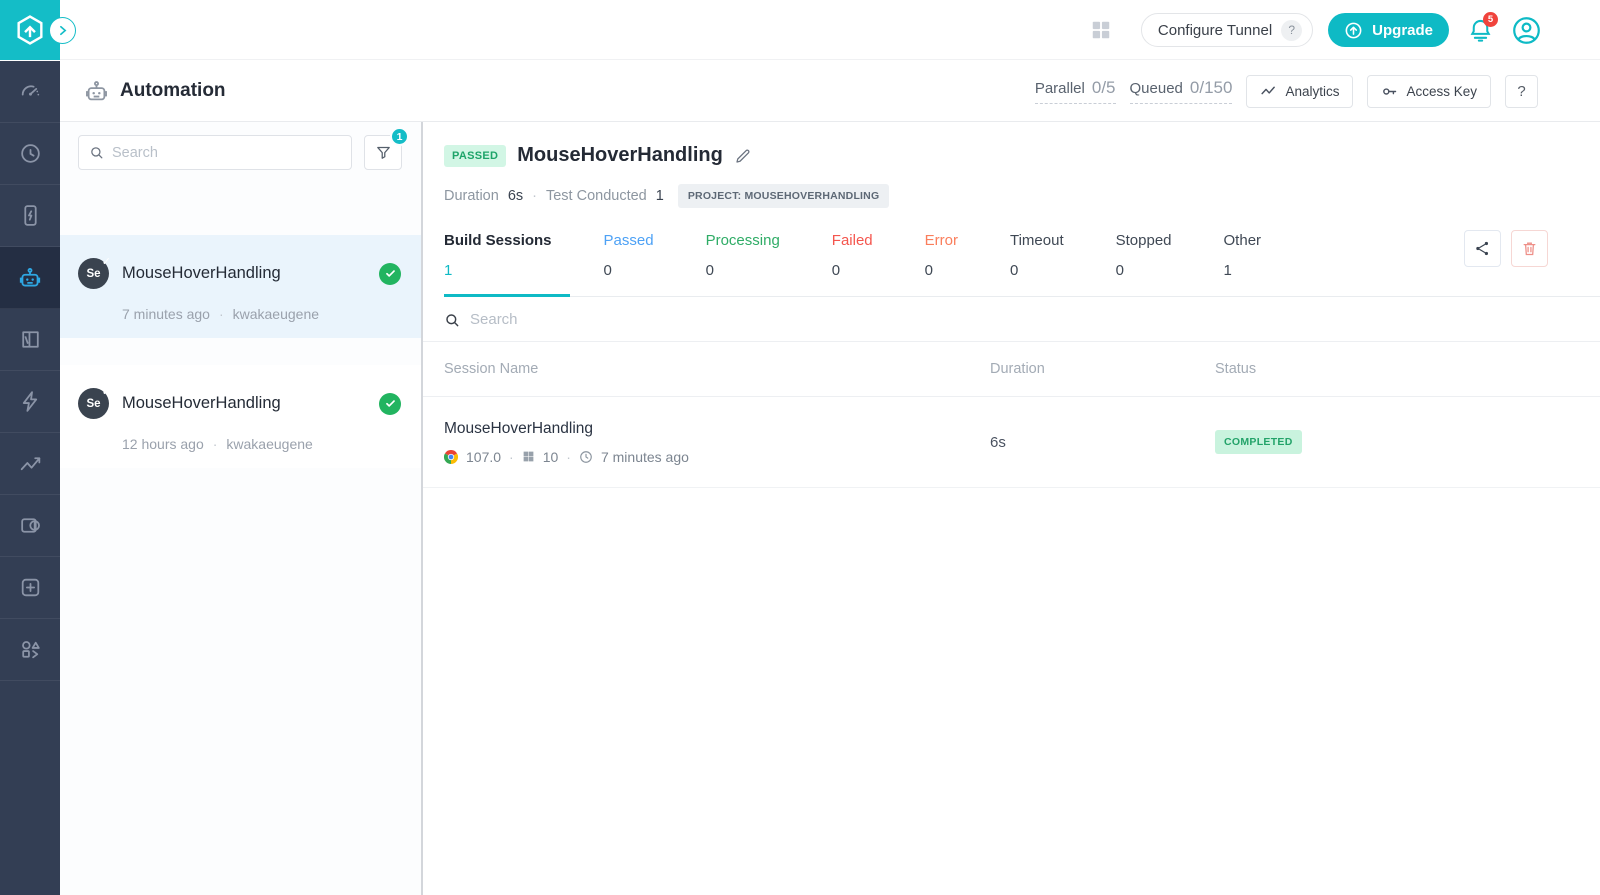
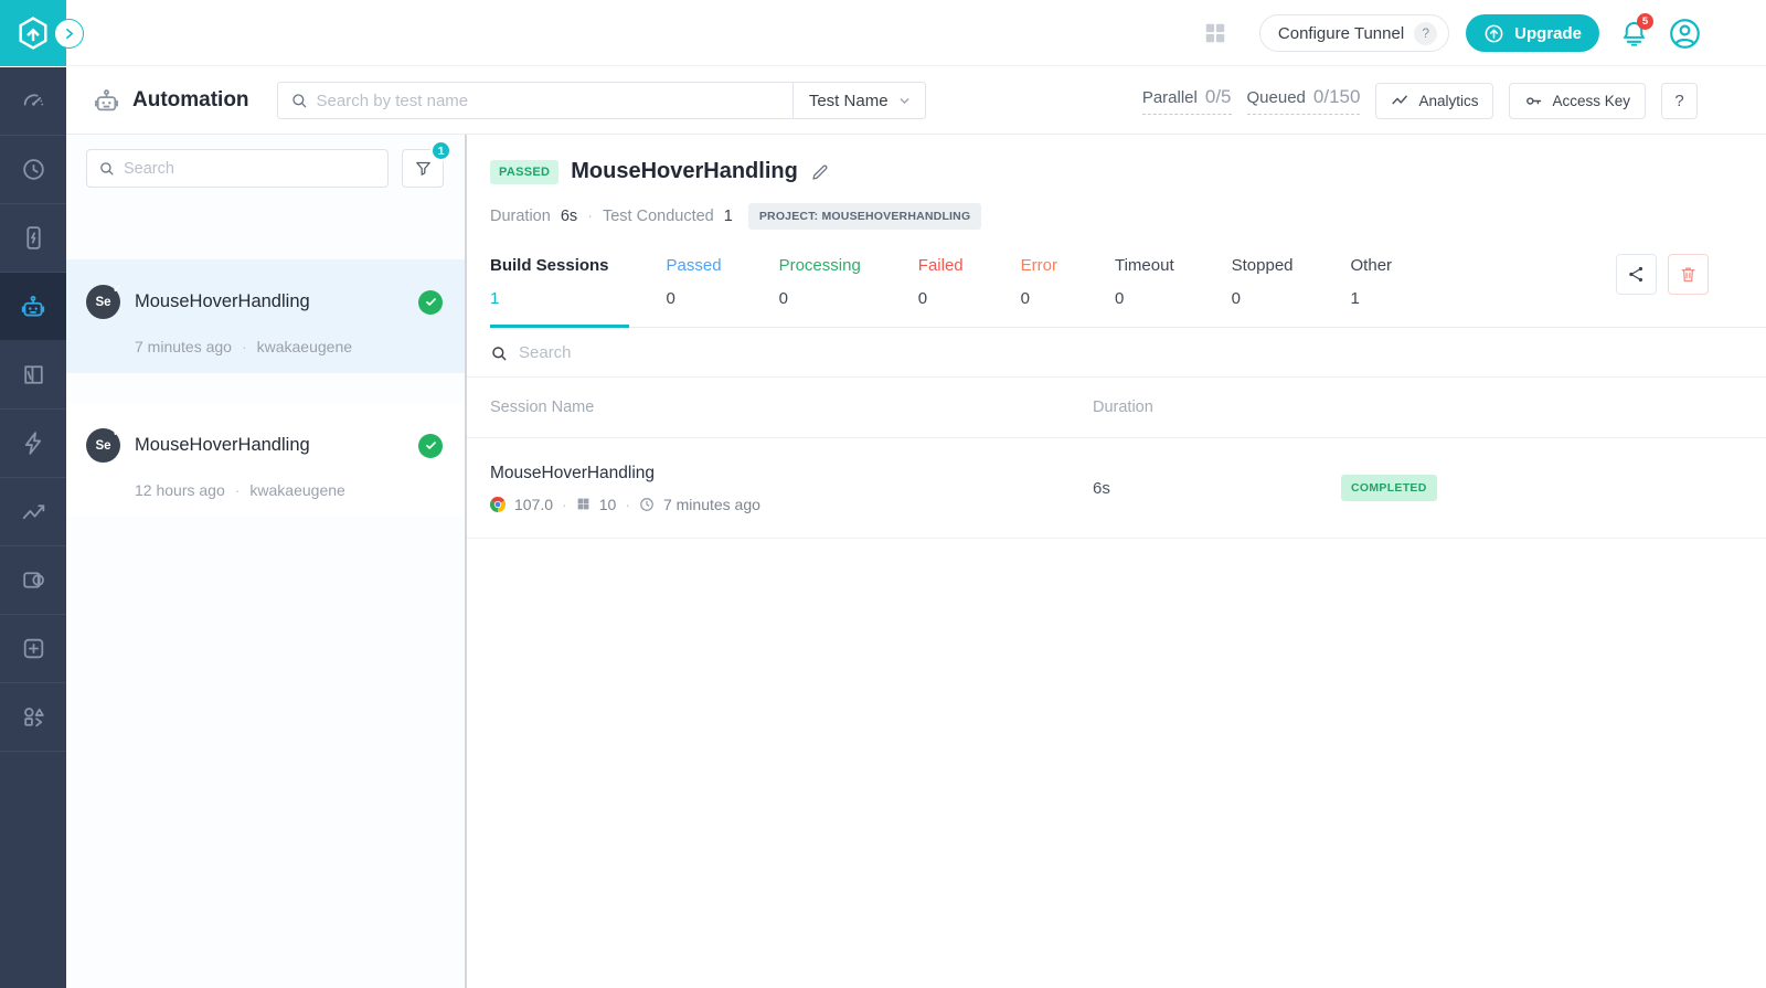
  Configure Tunnel
  ?
  Upgrade
  5
  Automation
+ Search by test name
+ Test Name
  Parallel
  0/5
  Queued
  0/150
  Analytics
  Access Key
  ?
  Search
  1
  Se
  ✓
  MouseHoverHandling
  7 minutes ago
  ·
  kwakaeugene
  Se
  ✓
  MouseHoverHandling
  12 hours ago
  ·
  kwakaeugene
  PASSED
  MouseHoverHandling
  Duration
  6s
  ·
  Test Conducted
  1
  PROJECT: MOUSEHOVERHANDLING
  Build Sessions
  1
  Passed
  0
  Processing
  0
  Failed
  0
  Error
  0
  Timeout
  0
  Stopped
  0
  Other
  1
  Search
  Session Name
  Duration
- Status
  MouseHoverHandling
  107.0
  ·
  10
  ·
  7 minutes ago
  6s
  COMPLETED
